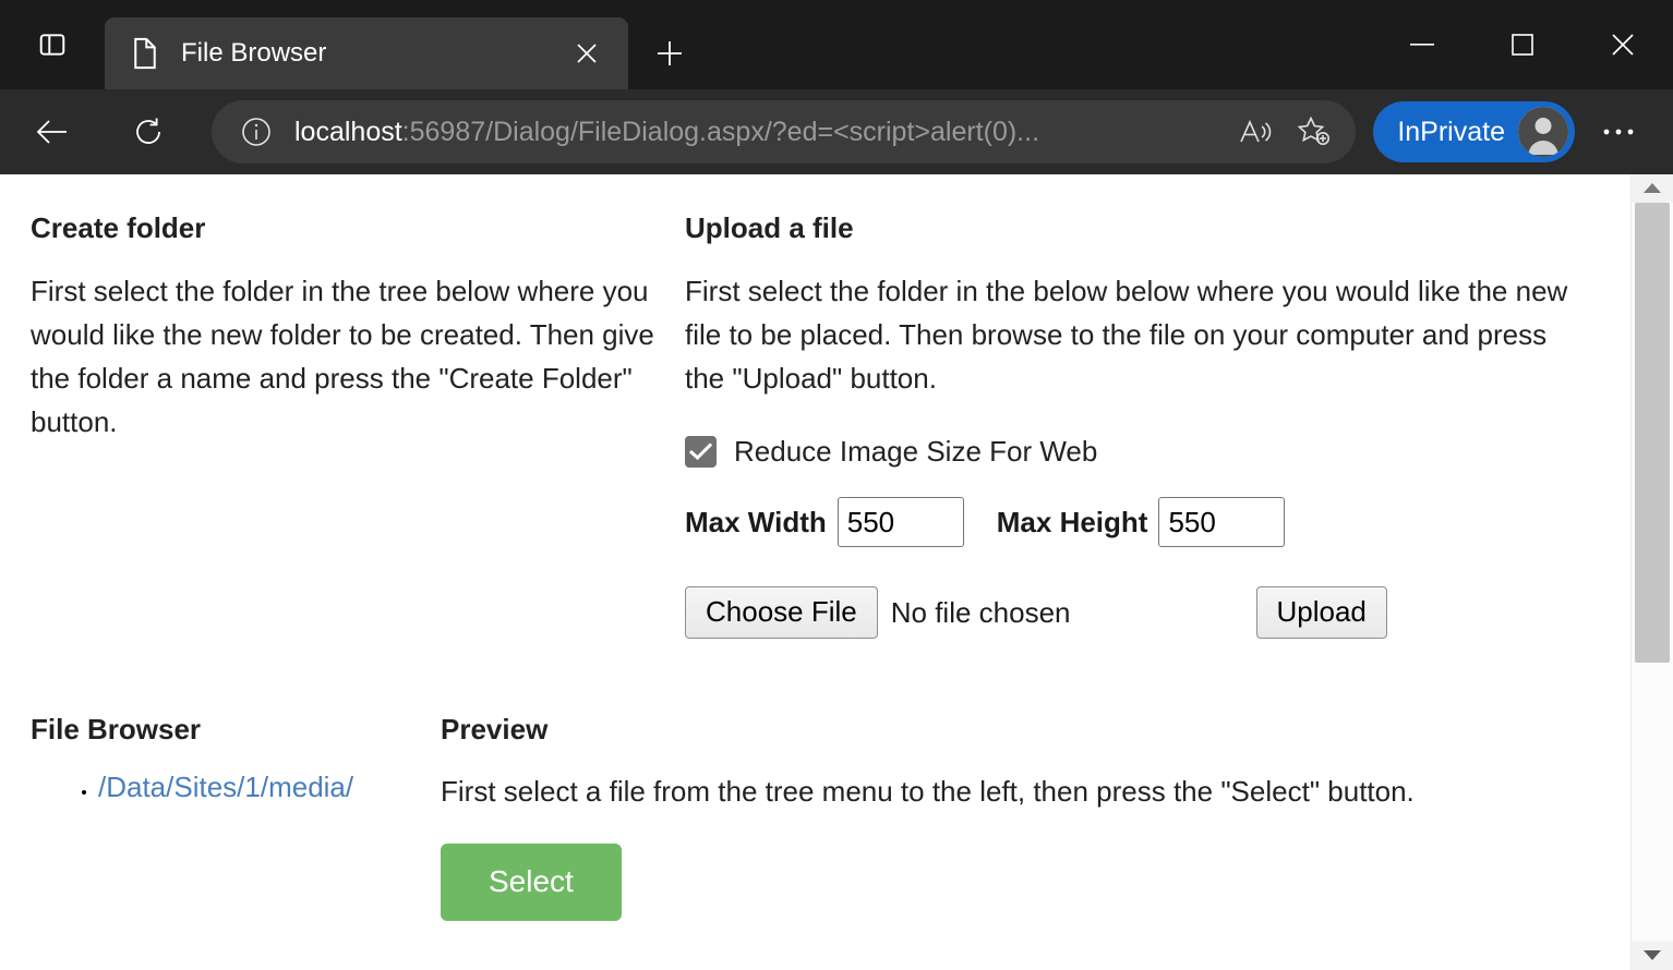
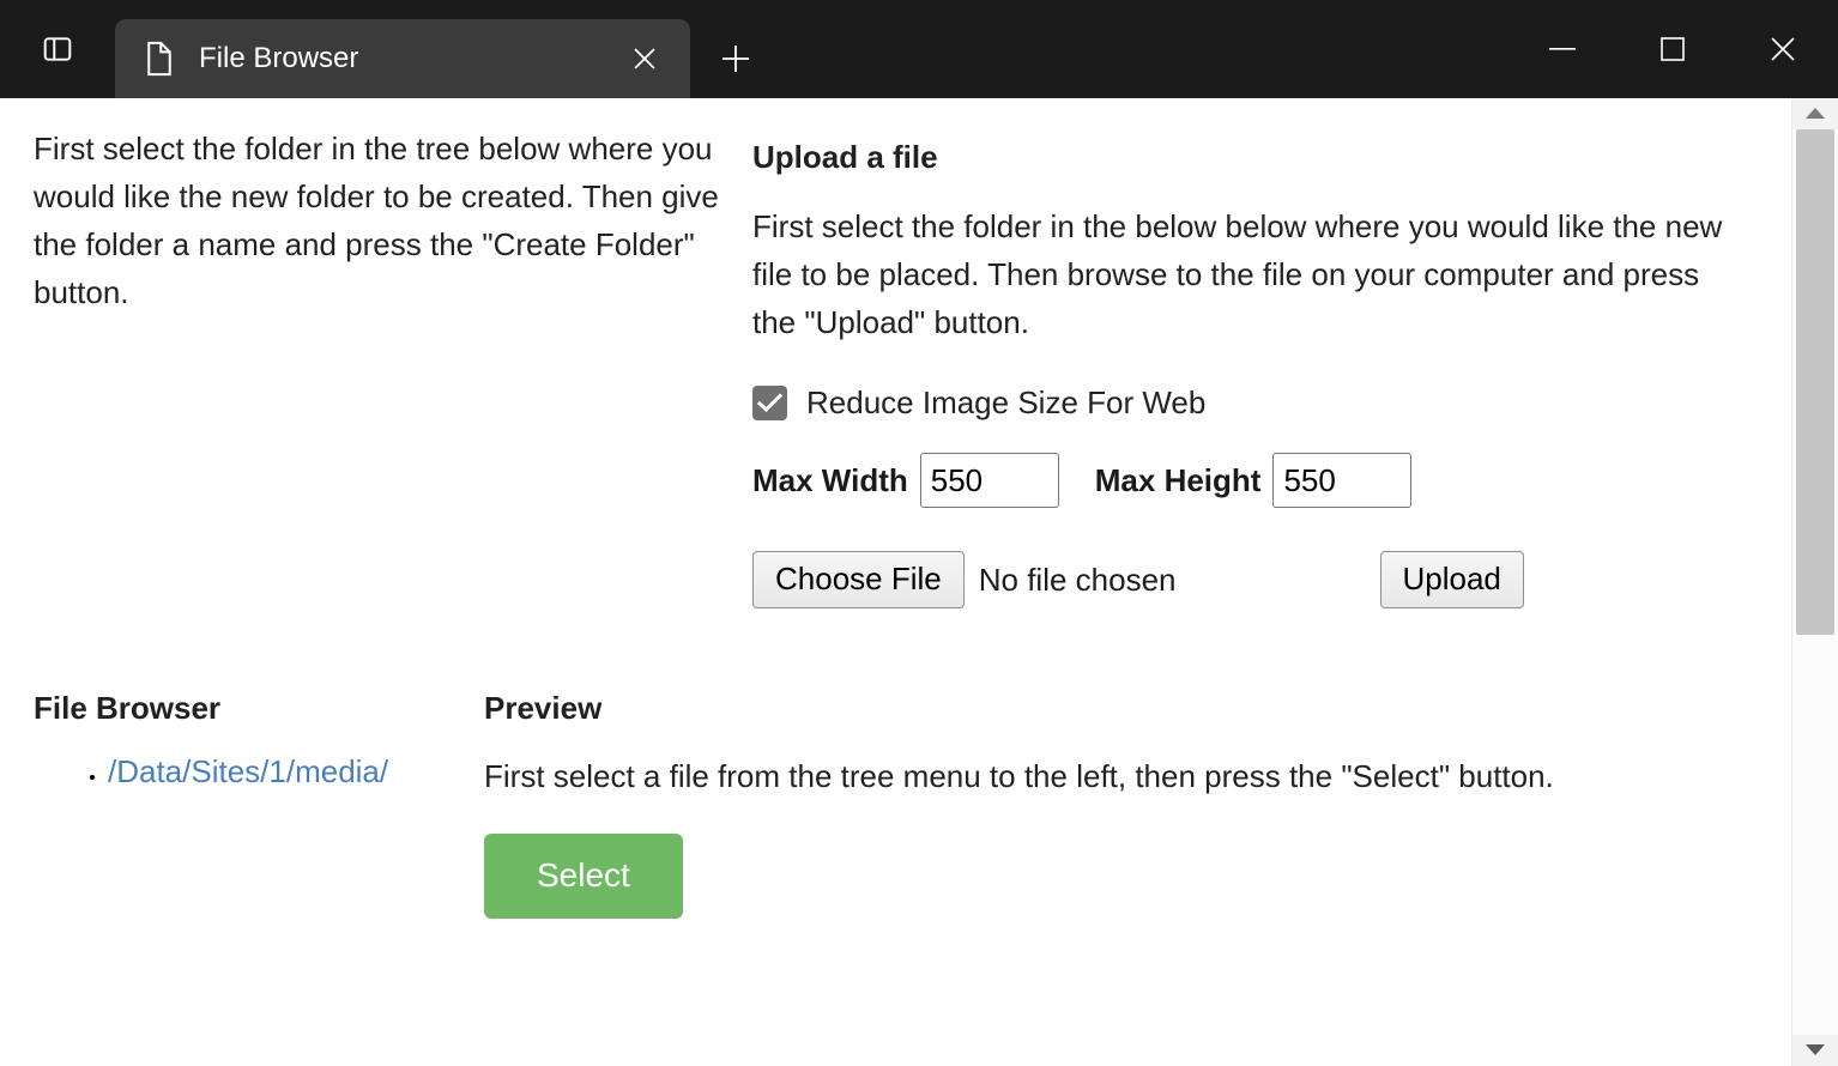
  File Browser
- localhost:56987/Dialog/FileDialog.aspx/?ed=<script>alert(0)...
- InPrivate
- Create folder
  First select the folder in the tree below where you would like the new folder to be created. Then give the folder a name and press the "Create Folder" button.
  Upload a file
  First select the folder in the below below where you would like the new file to be placed. Then browse to the file on your computer and press the "Upload" button.
  Reduce Image Size For Web
  Max Width
  550
  Max Height
  550
  Choose File
  No file chosen
  Upload
  File Browser
  /Data/Sites/1/media/
  Preview
  First select a file from the tree menu to the left, then press the "Select" button.
  Select
